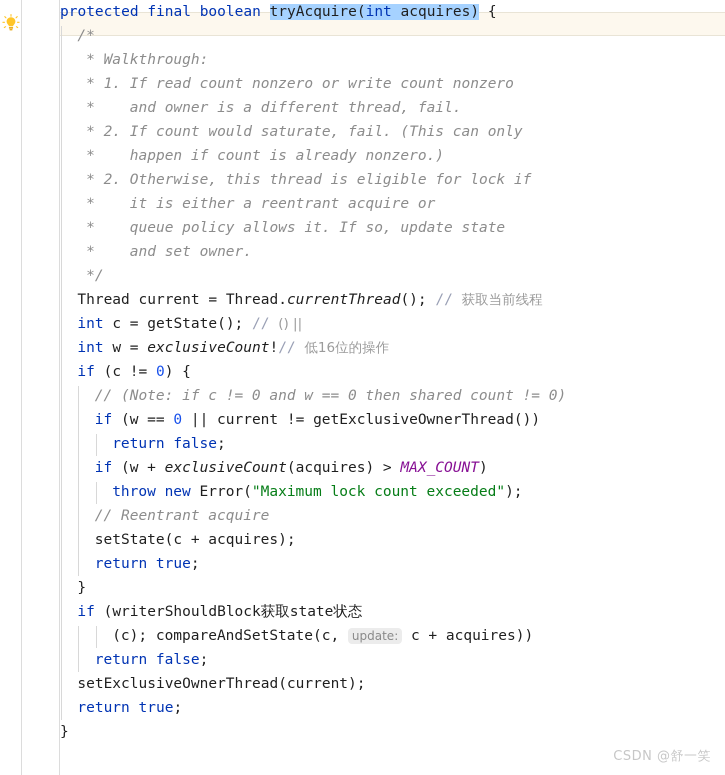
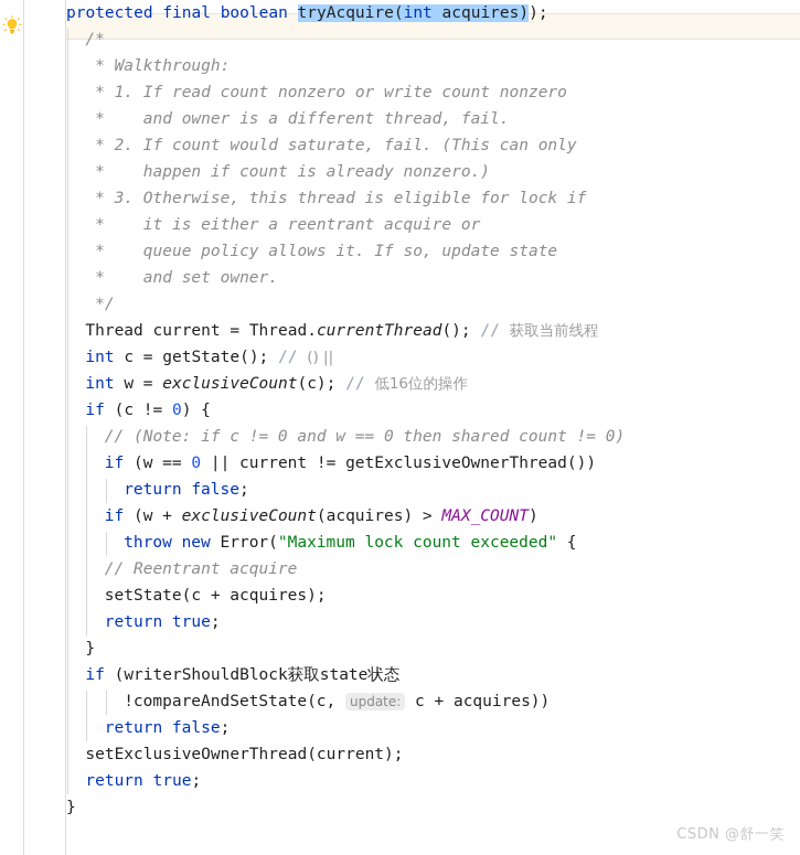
- protected final boolean tryAcquire(int acquires) {
+ protected final boolean tryAcquire(int acquires));
  /*
  * Walkthrough:
  * 1. If read count nonzero or write count nonzero
  * and owner is a different thread, fail.
  * 2. If count would saturate, fail. (This can only
  * happen if count is already nonzero.)
- * 2. Otherwise, this thread is eligible for lock if
+ * 3. Otherwise, this thread is eligible for lock if
  * it is either a reentrant acquire or
  * queue policy allows it. If so, update state
  * and set owner.
  */
  Thread current = Thread.currentThread(); // 获取当前线程
  int c = getState(); // () ||
- int w = exclusiveCount!// 低16位的操作
+ int w = exclusiveCount(c); // 低16位的操作
  if (c != 0) {
  // (Note: if c != 0 and w == 0 then shared count != 0)
  if (w == 0 || current != getExclusiveOwnerThread())
  return false;
  if (w + exclusiveCount(acquires) > MAX_COUNT)
- throw new Error("Maximum lock count exceeded");
+ throw new Error("Maximum lock count exceeded" {
  // Reentrant acquire
  setState(c + acquires);
  return true;
  }
  if (writerShouldBlock获取state状态
- (c); compareAndSetState(c, update: c + acquires))
+ !compareAndSetState(c, update: c + acquires))
  return false;
  setExclusiveOwnerThread(current);
  return true;
  }
  CSDN @舒一笑
